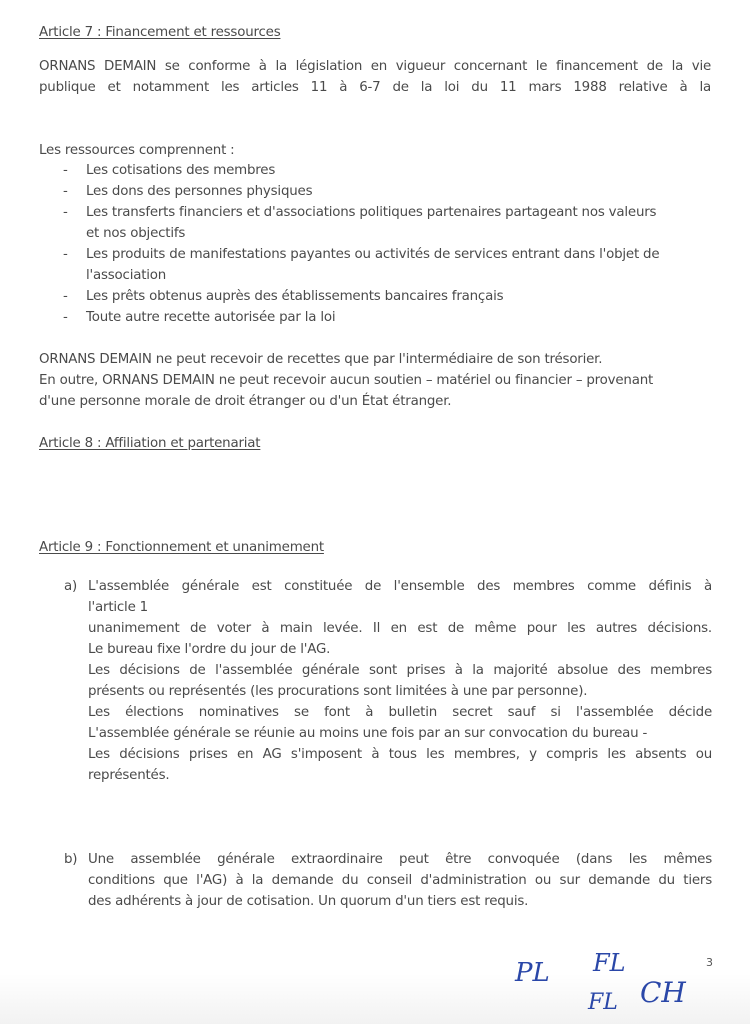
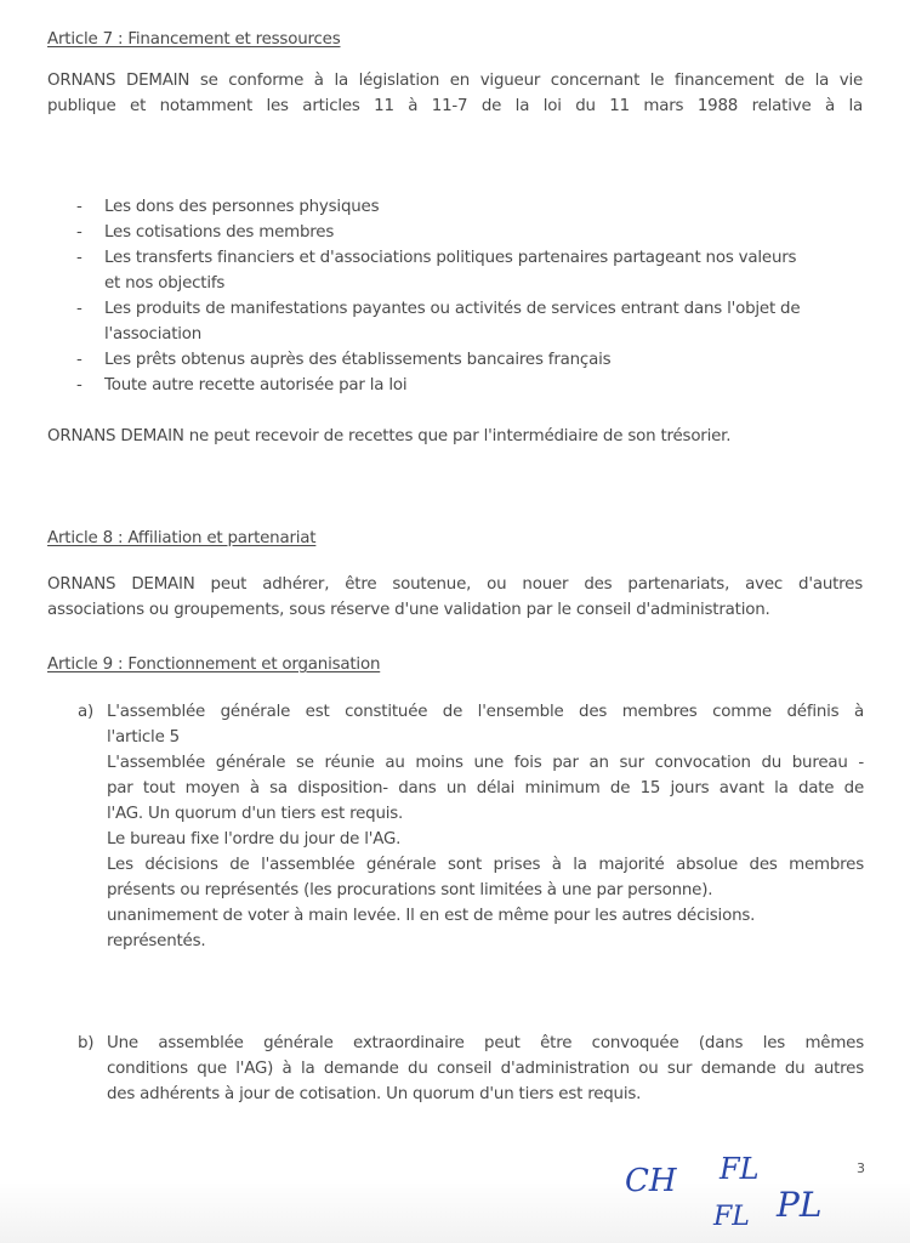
  Article 7 : Financement et ressources
  ORNANS DEMAIN se conforme à la législation en vigueur concernant le financement de la vie
- publique et notamment les articles 11 à 6-7 de la loi du 11 mars 1988 relative à la
+ publique et notamment les articles 11 à 11-7 de la loi du 11 mars 1988 relative à la
- Les ressources comprennent :
  -
- Les cotisations des membres
+ Les dons des personnes physiques
  -
- Les dons des personnes physiques
+ Les cotisations des membres
  -
  Les transferts financiers et d'associations politiques partenaires partageant nos valeurs
  et nos objectifs
  -
  Les produits de manifestations payantes ou activités de services entrant dans l'objet de
  l'association
  -
  Les prêts obtenus auprès des établissements bancaires français
  -
  Toute autre recette autorisée par la loi
  ORNANS DEMAIN ne peut recevoir de recettes que par l'intermédiaire de son trésorier.
- En outre, ORNANS DEMAIN ne peut recevoir aucun soutien – matériel ou financier – provenant
- d'une personne morale de droit étranger ou d'un État étranger.
  Article 8 : Affiliation et partenariat
+ ORNANS DEMAIN peut adhérer, être soutenue, ou nouer des partenariats, avec d'autres
+ associations ou groupements, sous réserve d'une validation par le conseil d'administration.
- Article 9 : Fonctionnement et unanimement
+ Article 9 : Fonctionnement et organisation
  a)
  L'assemblée générale est constituée de l'ensemble des membres comme définis à
- l'article 1
+ l'article 5
- unanimement de voter à main levée. Il en est de même pour les autres décisions.
+ L'assemblée générale se réunie au moins une fois par an sur convocation du bureau -
+ par tout moyen à sa disposition- dans un délai minimum de 15 jours avant la date de
+ l'AG. Un quorum d'un tiers est requis.
  Le bureau fixe l'ordre du jour de l'AG.
  Les décisions de l'assemblée générale sont prises à la majorité absolue des membres
  présents ou représentés (les procurations sont limitées à une par personne).
- Les élections nominatives se font à bulletin secret sauf si l'assemblée décide
- L'assemblée générale se réunie au moins une fois par an sur convocation du bureau -
+ unanimement de voter à main levée. Il en est de même pour les autres décisions.
- Les décisions prises en AG s'imposent à tous les membres, y compris les absents ou
  représentés.
  b)
  Une assemblée générale extraordinaire peut être convoquée (dans les mêmes
- conditions que l'AG) à la demande du conseil d'administration ou sur demande du tiers
+ conditions que l'AG) à la demande du conseil d'administration ou sur demande du autres
  des adhérents à jour de cotisation. Un quorum d'un tiers est requis.
- PL
+ CH
  FL
  FL
- CH
+ PL
  3
